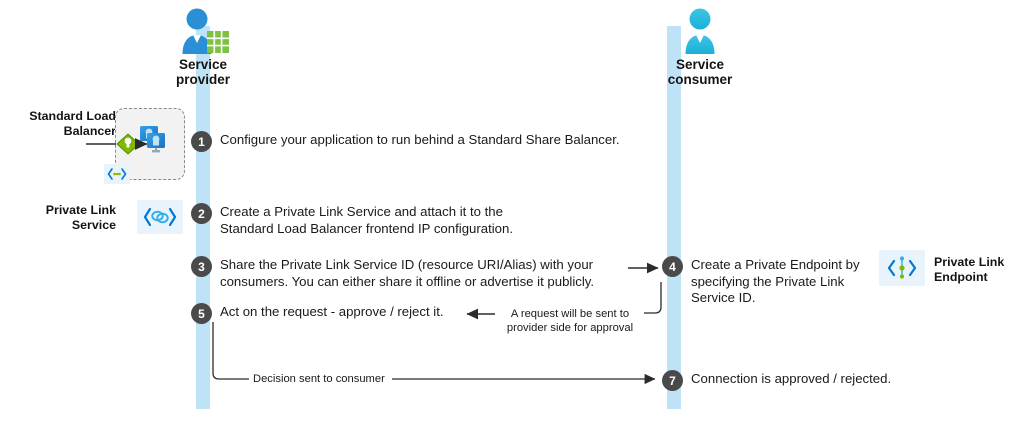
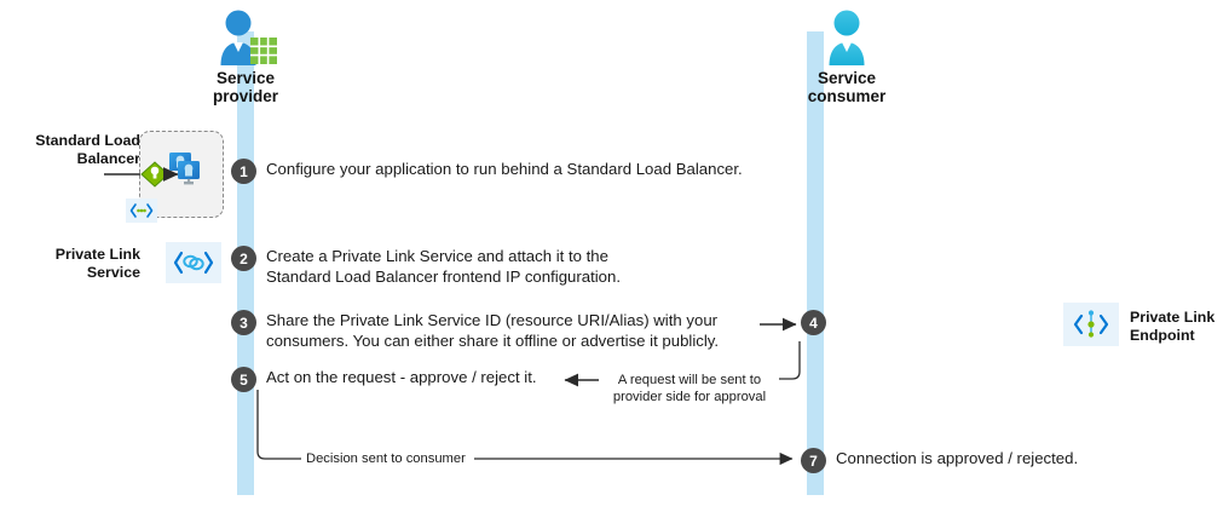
  Service
  provider
  Service
  consumer
  Standard Load
  Balancer
  Private Link
  Service
  Private Link
  Endpoint
  1
- Configure your application to run behind a Standard Share Balancer.
+ Configure your application to run behind a Standard Load Balancer.
  2
  Create a Private Link Service and attach it to the
  Standard Load Balancer frontend IP configuration.
  3
  Share the Private Link Service ID (resource URI/Alias) with your
  consumers. You can either share it offline or advertise it publicly.
  4
- Create a Private Endpoint by
- specifying the Private Link
- Service ID.
  5
  Act on the request - approve / reject it.
  7
  Connection is approved / rejected.
  A request will be sent to
  provider side for approval
  Decision sent to consumer
